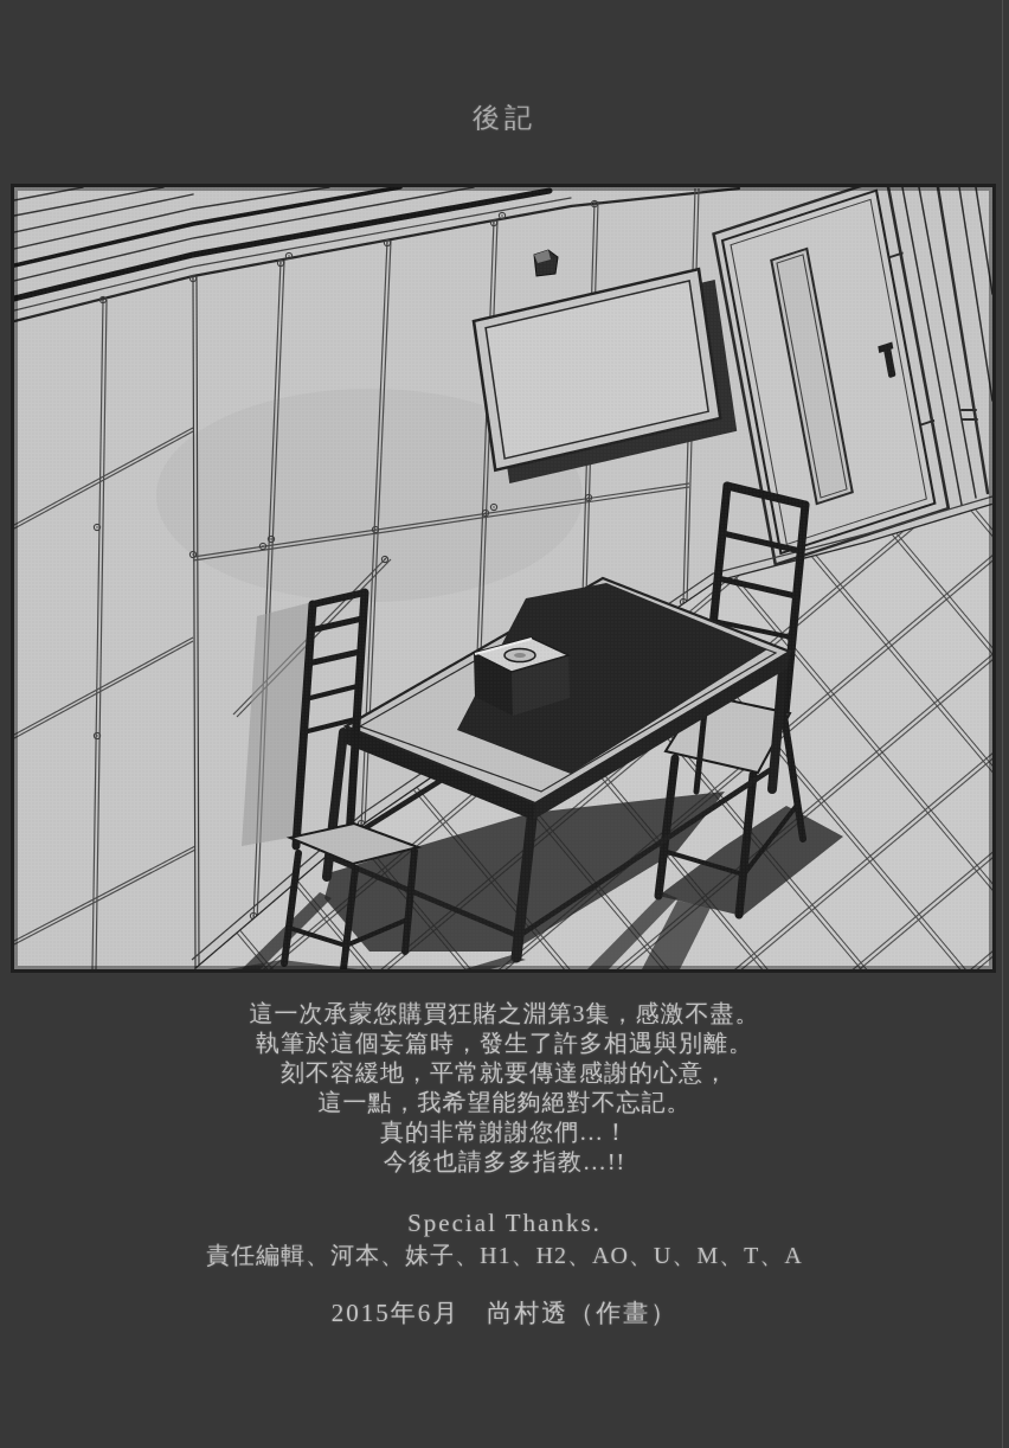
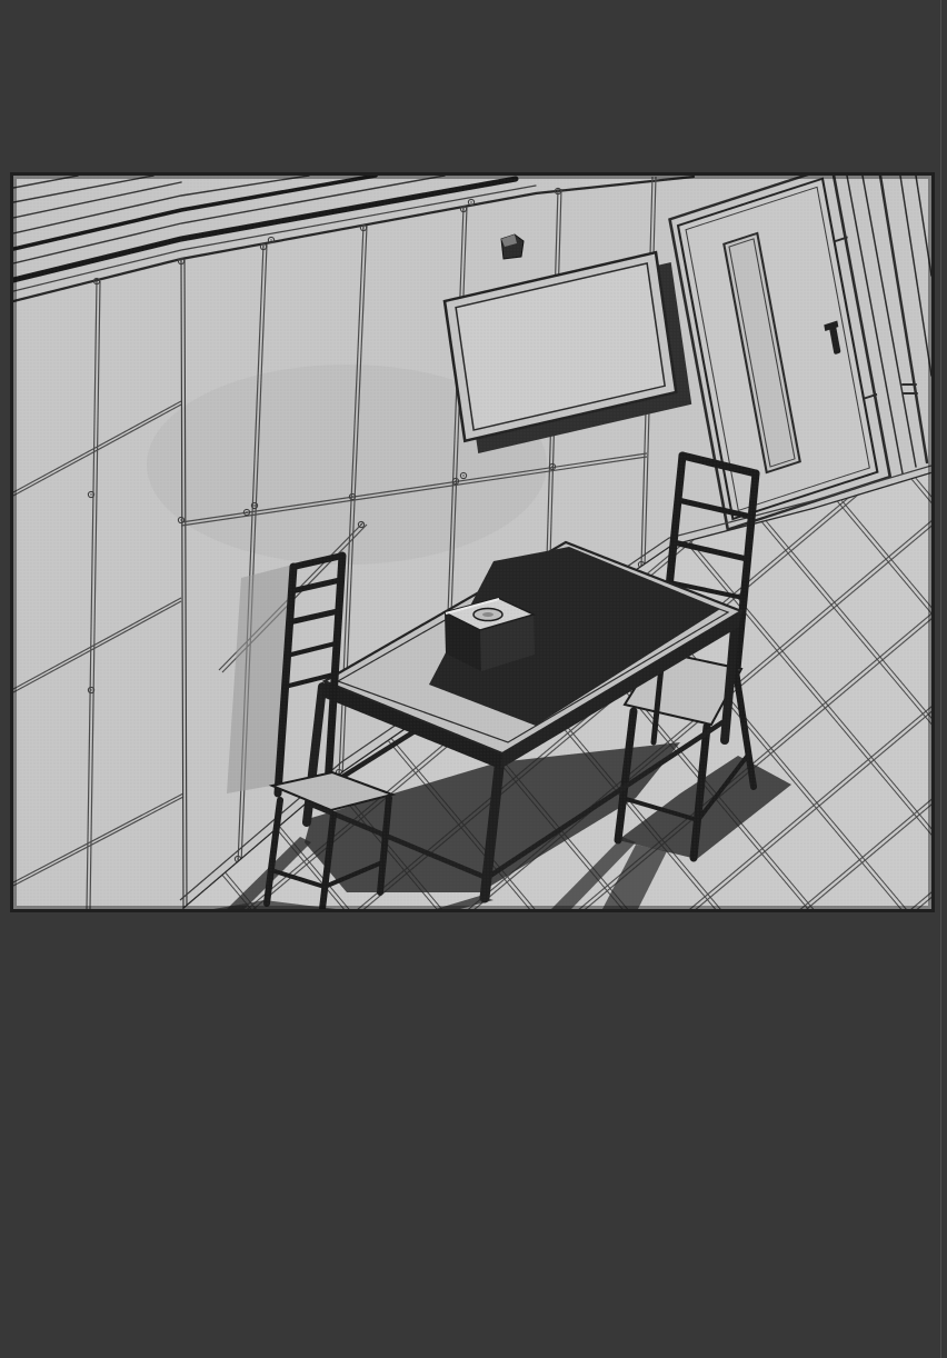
- 後記
- 這一次承蒙您購買狂賭之淵第3集，感激不盡。
- 執筆於這個妄篇時，發生了許多相遇與別離。
- 刻不容緩地，平常就要傳達感謝的心意，
- 這一點，我希望能夠絕對不忘記。
- 真的非常謝謝您們…！
- 今後也請多多指教…!!
- Special Thanks.
- 責任編輯、河本、妹子、H1、H2、AO、U、M、T、A
- 2015年6月 尚村透（作畫）
